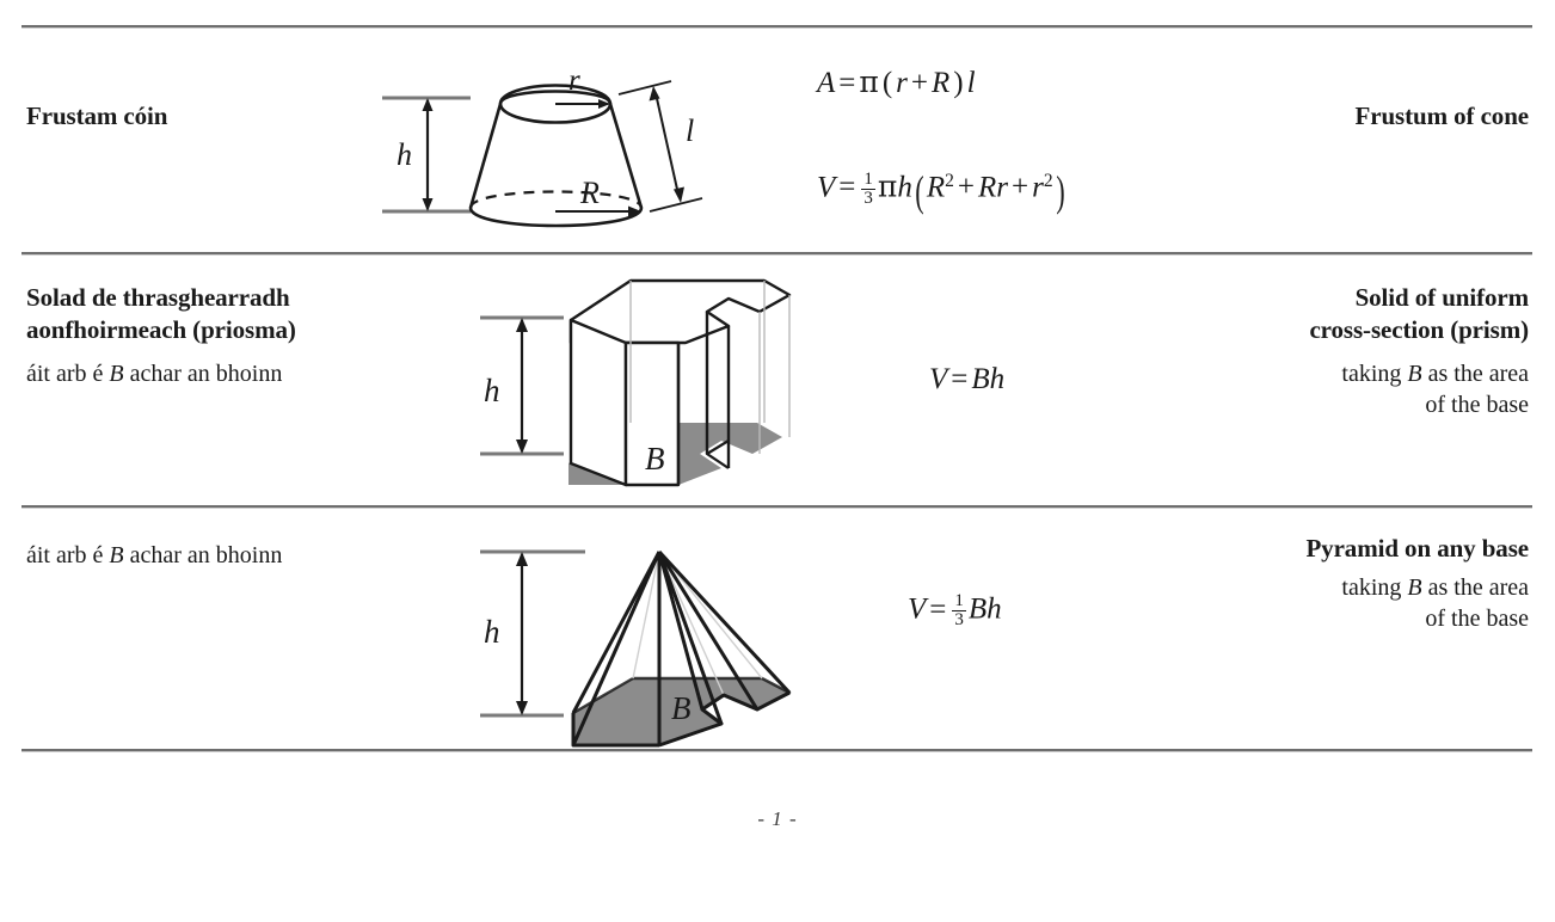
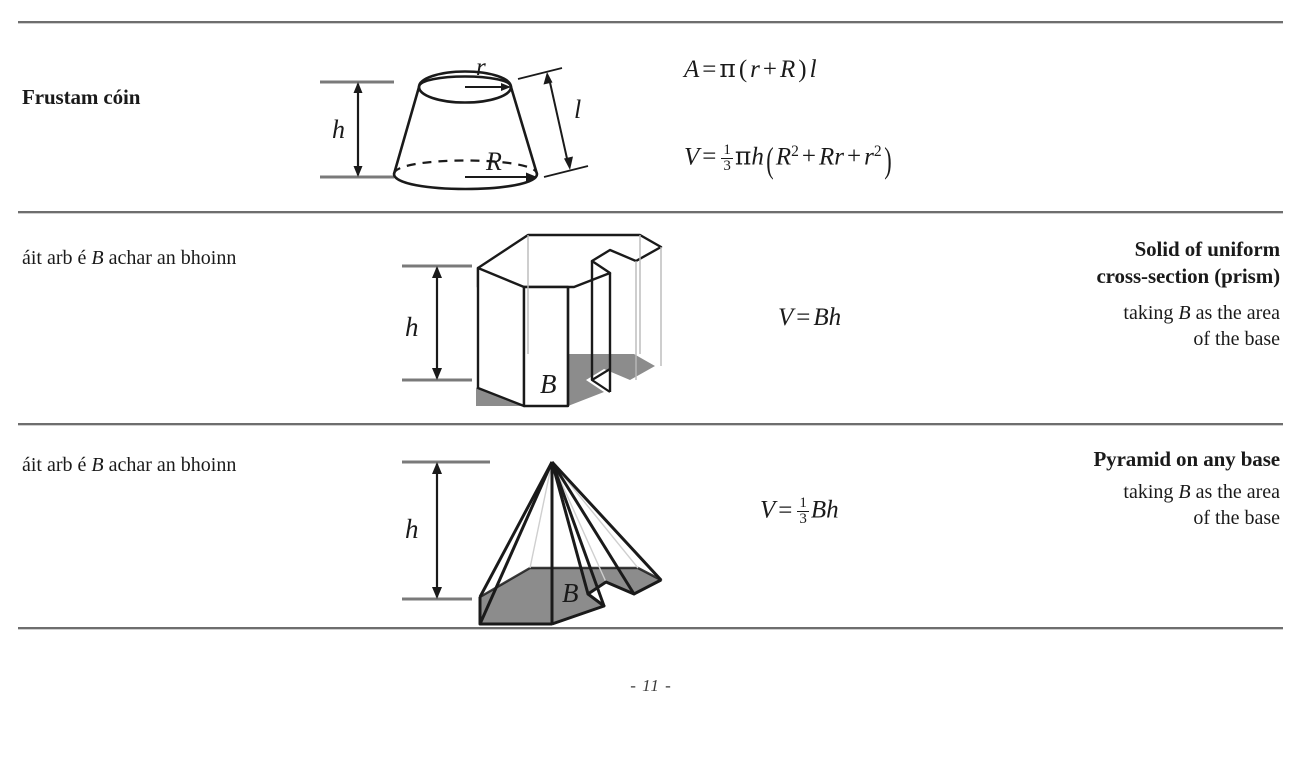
  Frustam cóin
  h
  r
  R
  l
  A=π(r+R)l
  V=
  1
  3
  πh(R2 +Rr+r2)
- Frustum of cone
- Solad de thrasghearradh
- aonfhoirmeach (priosma)
  áit arb é B achar an bhoinn
  h
  B
  V=Bh
  Solid of uniform
  cross-section (prism)
  taking B as the area
  of the base
  áit arb é B achar an bhoinn
  h
  B
  V=
  1
  3
  Bh
  Pyramid on any base
  taking B as the area
  of the base
- - 1 -
+ - 11 -
